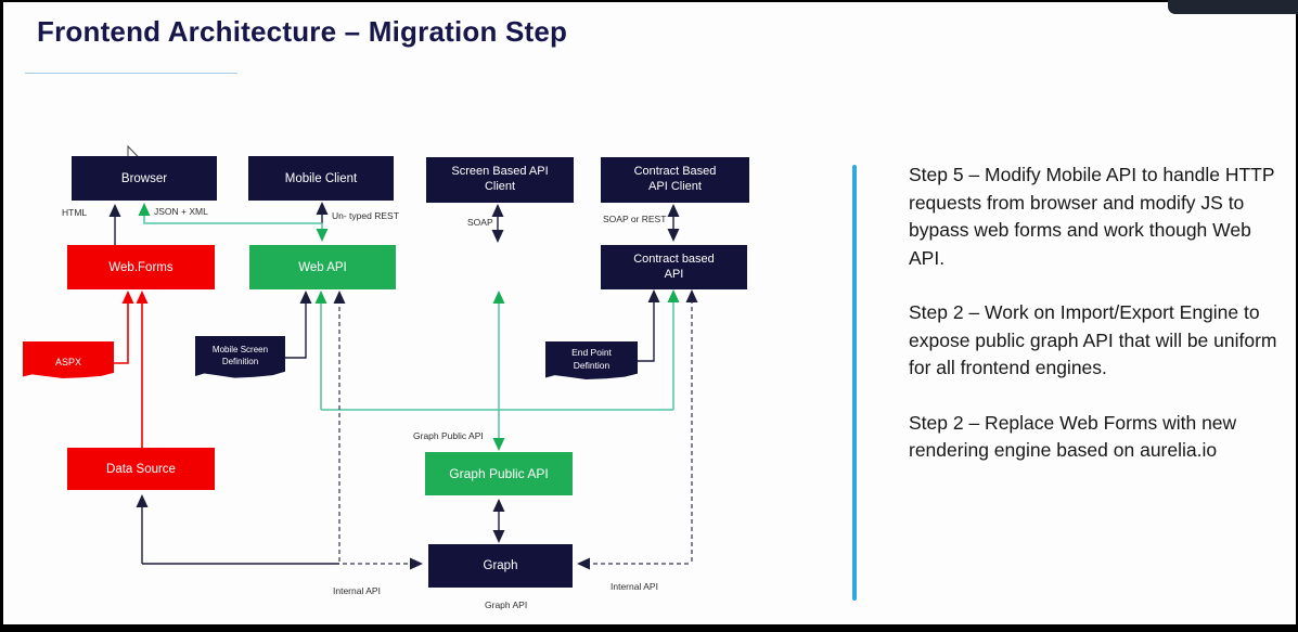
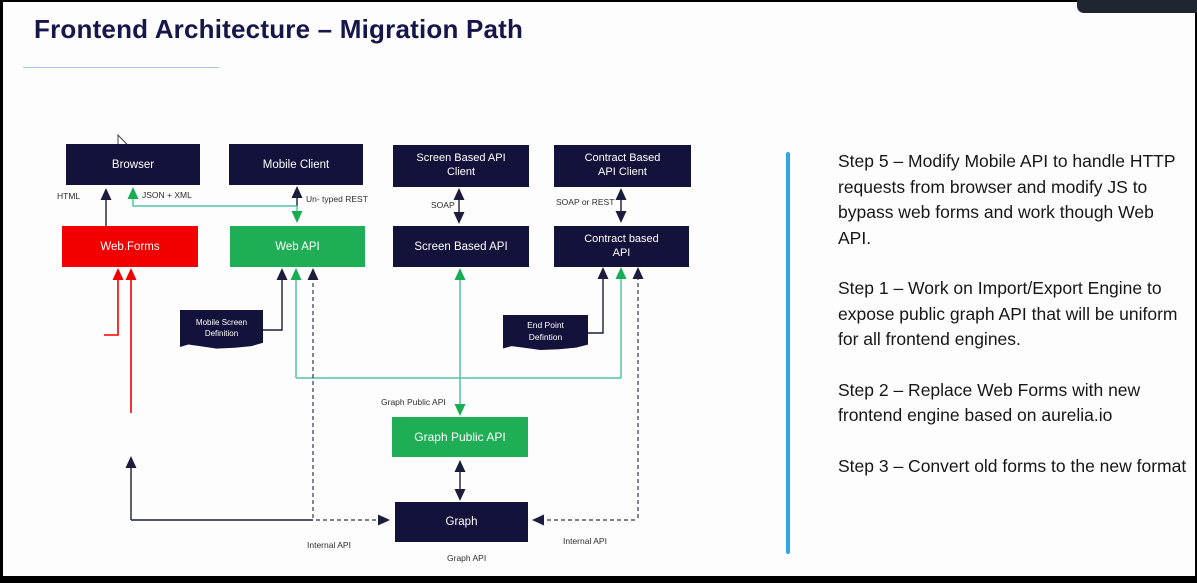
- Frontend Architecture – Migration Step
+ Frontend Architecture – Migration Path
  Browser
  Mobile Client
  Screen Based API Client
  Contract Based API Client
  Web.Forms
  Web API
+ Screen Based API
  Contract based API
- ASPX
  Mobile Screen Definition
  End Point Defintion
- Data Source
  Graph Public API
  Graph
  HTML
  JSON + XML
  Un- typed REST
  SOAP
  SOAP or REST
  Graph Public API
  Internal API
  Internal API
  Graph API
  Step 5 – Modify Mobile API to handle HTTP requests from browser and modify JS to bypass web forms and work though Web API.
- Step 2 – Work on Import/Export Engine to expose public graph API that will be uniform for all frontend engines.
+ Step 1 – Work on Import/Export Engine to expose public graph API that will be uniform for all frontend engines.
- Step 2 – Replace Web Forms with new rendering engine based on aurelia.io
+ Step 2 – Replace Web Forms with new frontend engine based on aurelia.io
+ Step 3 – Convert old forms to the new format
